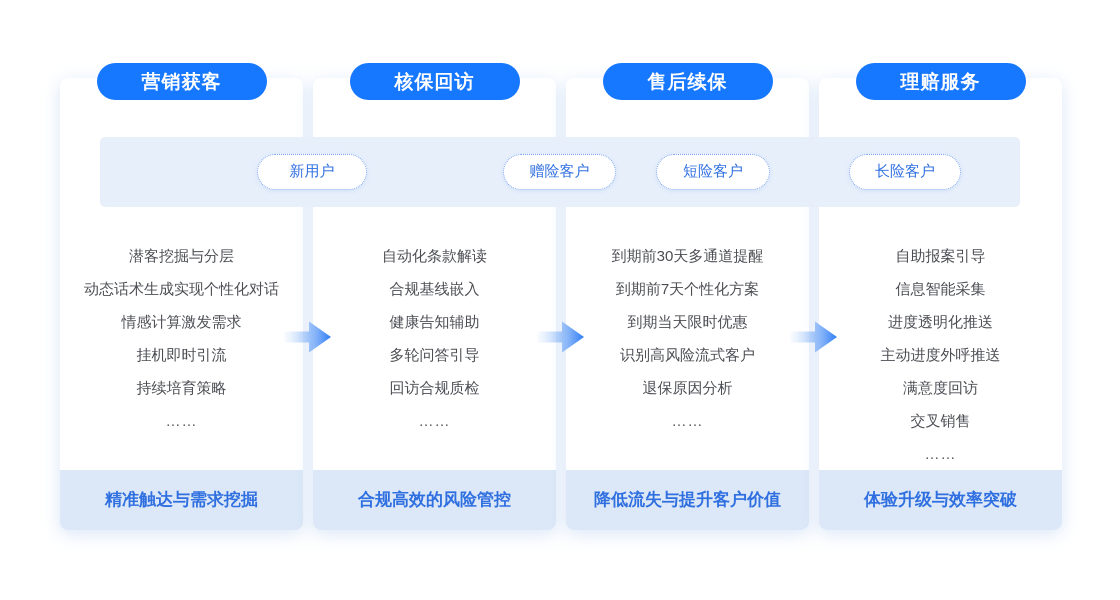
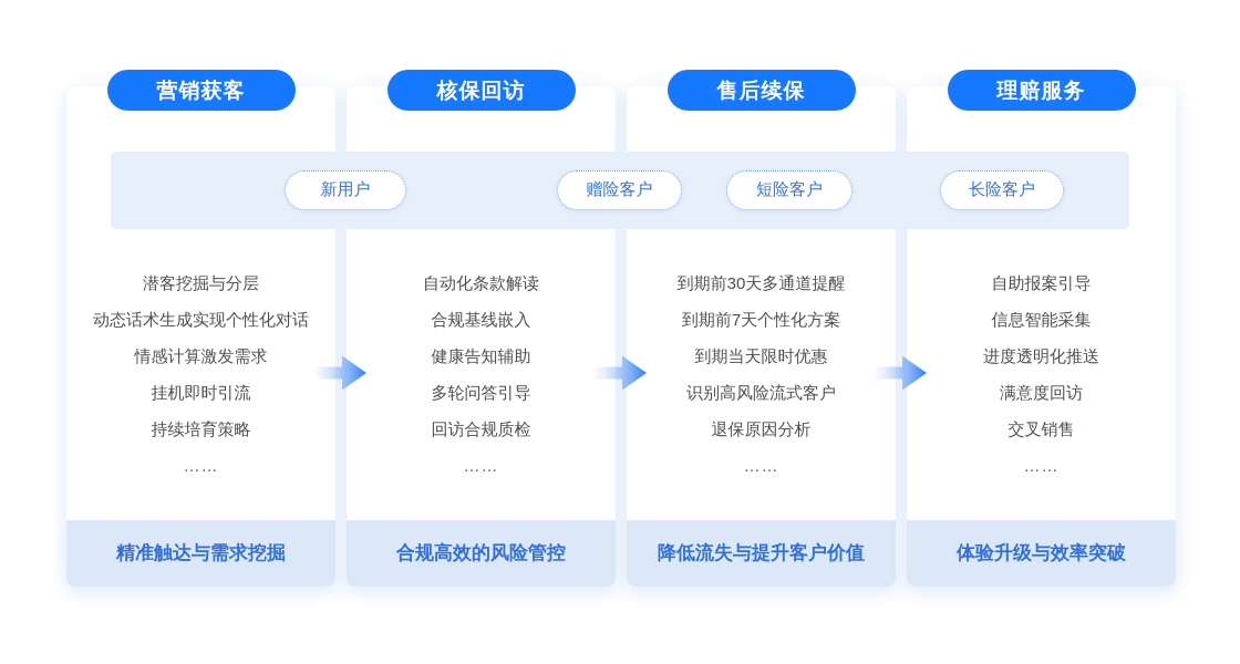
  营销获客
  潜客挖掘与分层
  动态话术生成实现个性化对话
  情感计算激发需求
  挂机即时引流
  持续培育策略
  ……
  精准触达与需求挖掘
  核保回访
  自动化条款解读
  合规基线嵌入
  健康告知辅助
  多轮问答引导
  回访合规质检
  ……
  合规高效的风险管控
  售后续保
  到期前30天多通道提醒
  到期前7天个性化方案
  到期当天限时优惠
  识别高风险流式客户
  退保原因分析
  ……
  降低流失与提升客户价值
  理赔服务
  自助报案引导
  信息智能采集
  进度透明化推送
- 主动进度外呼推送
  满意度回访
  交叉销售
  ……
  体验升级与效率突破
  新用户
  赠险客户
  短险客户
  长险客户
